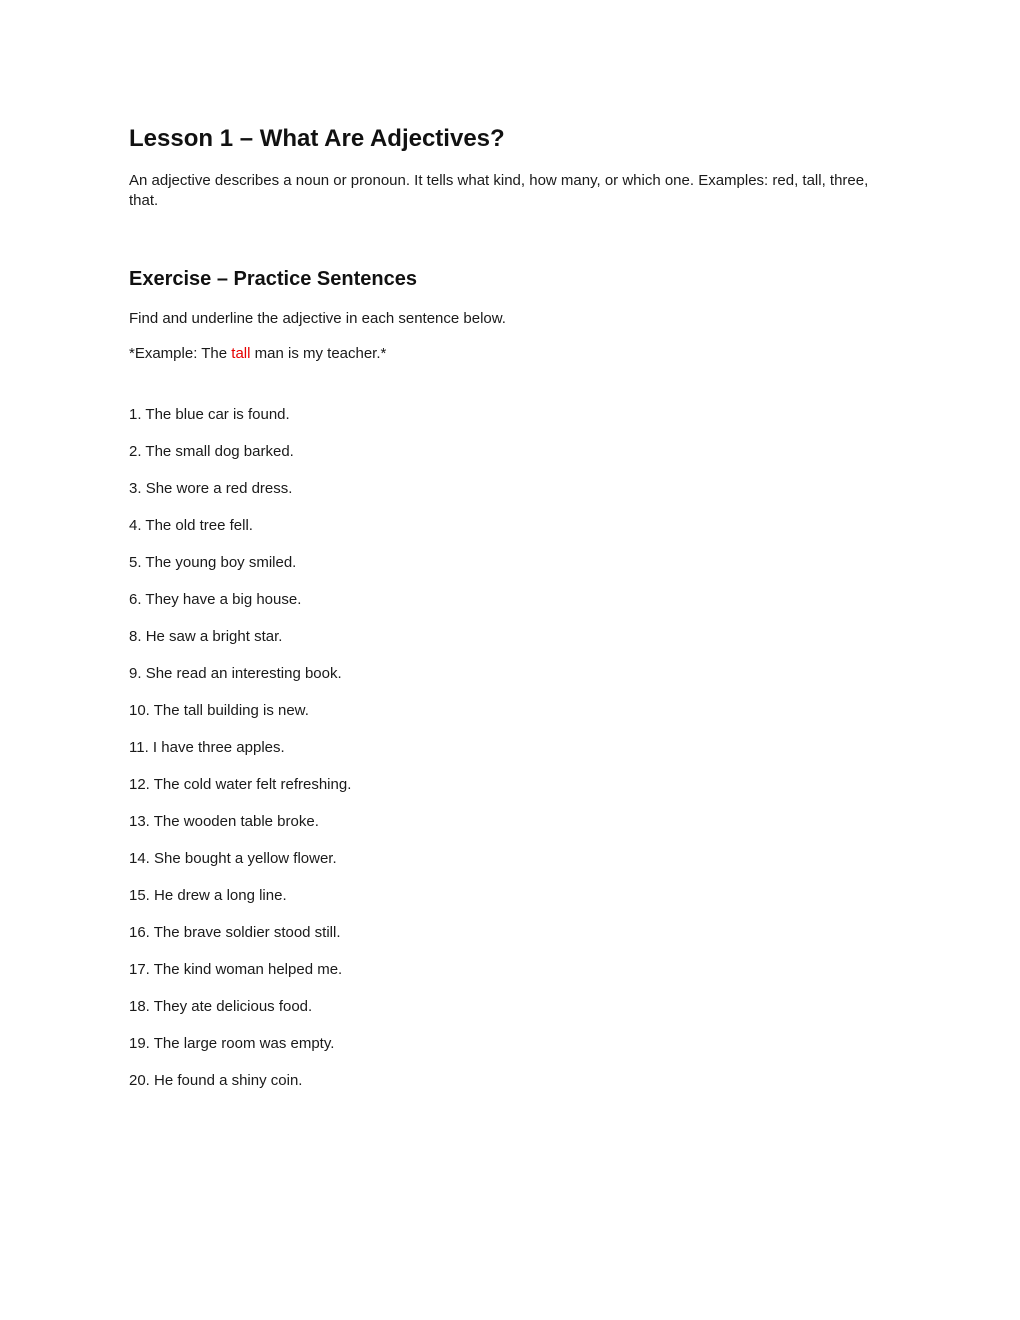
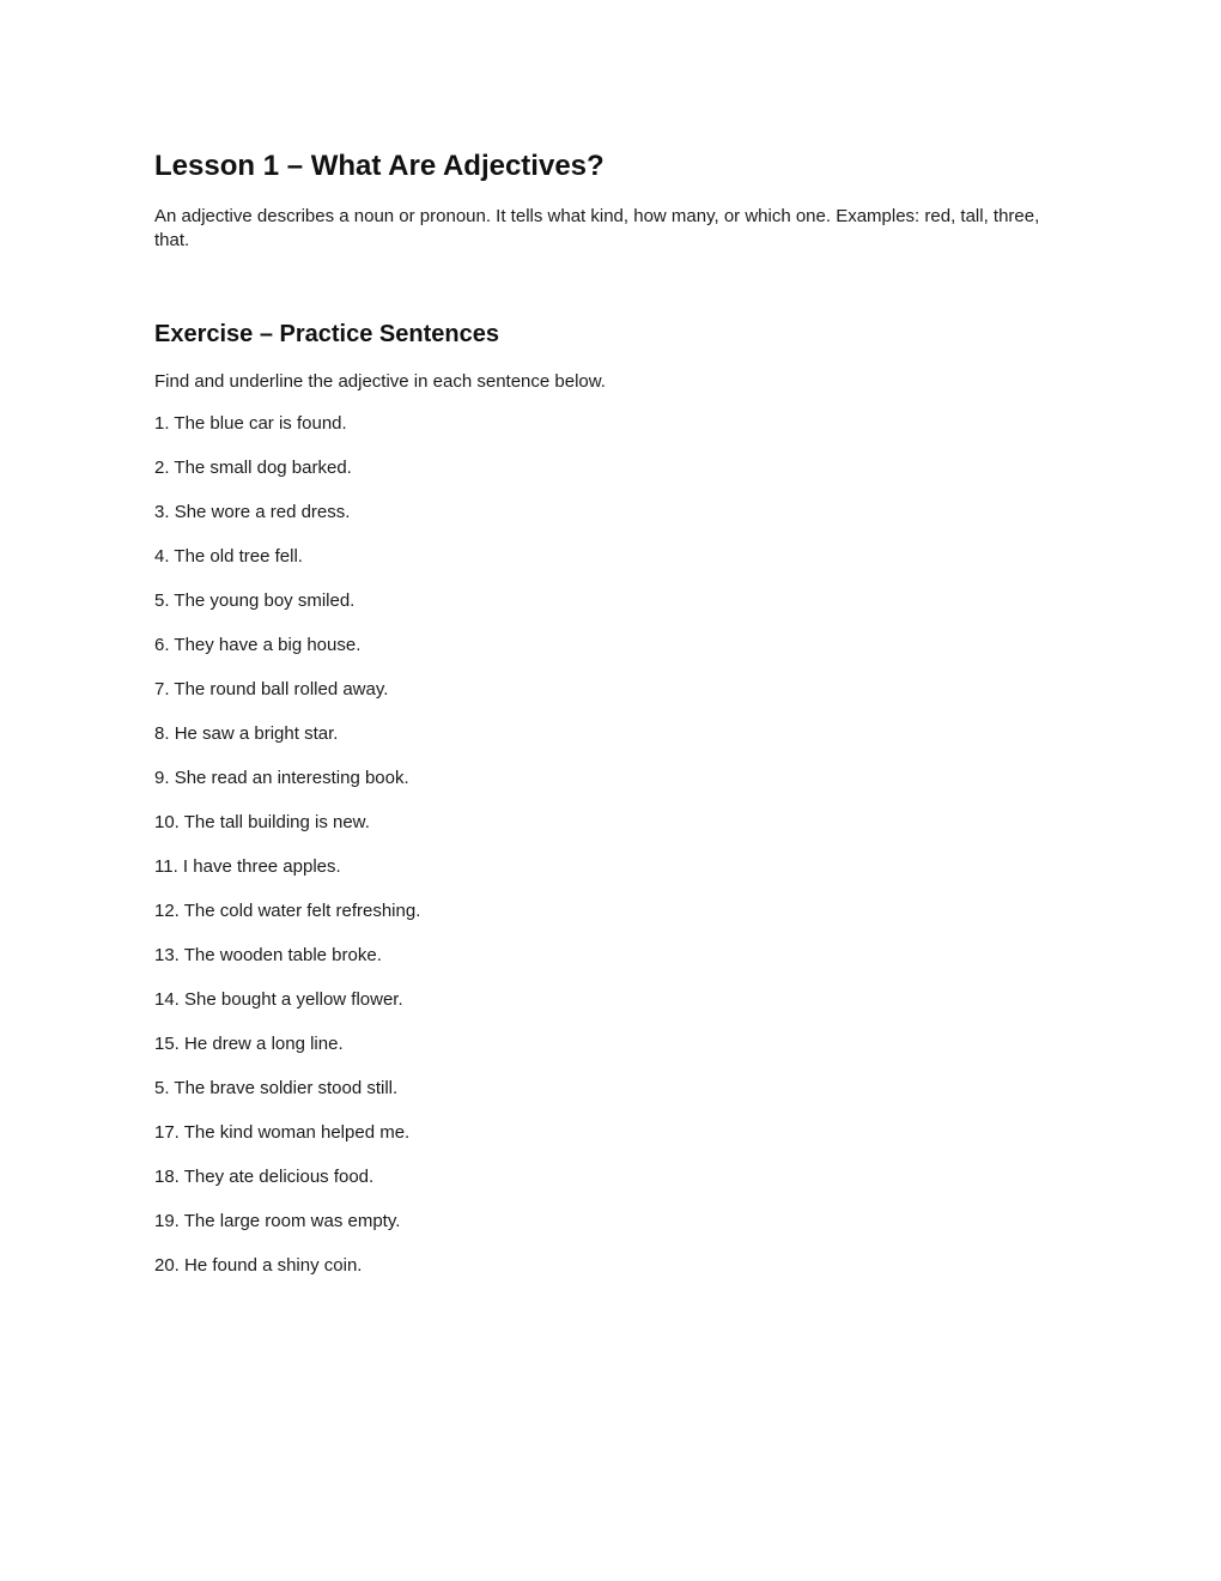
  Lesson 1 – What Are Adjectives?
  An adjective describes a noun or pronoun. It tells what kind, how many, or which one. Examples: red, tall, three, that.
  Exercise – Practice Sentences
  Find and underline the adjective in each sentence below.
- *Example: The tall man is my teacher.*
  1. The blue car is found.
  2. The small dog barked.
  3. She wore a red dress.
  4. The old tree fell.
  5. The young boy smiled.
  6. They have a big house.
+ 7. The round ball rolled away.
  8. He saw a bright star.
  9. She read an interesting book.
  10. The tall building is new.
  11. I have three apples.
  12. The cold water felt refreshing.
  13. The wooden table broke.
  14. She bought a yellow flower.
  15. He drew a long line.
- 16. The brave soldier stood still.
+ 5. The brave soldier stood still.
  17. The kind woman helped me.
  18. They ate delicious food.
  19. The large room was empty.
  20. He found a shiny coin.
